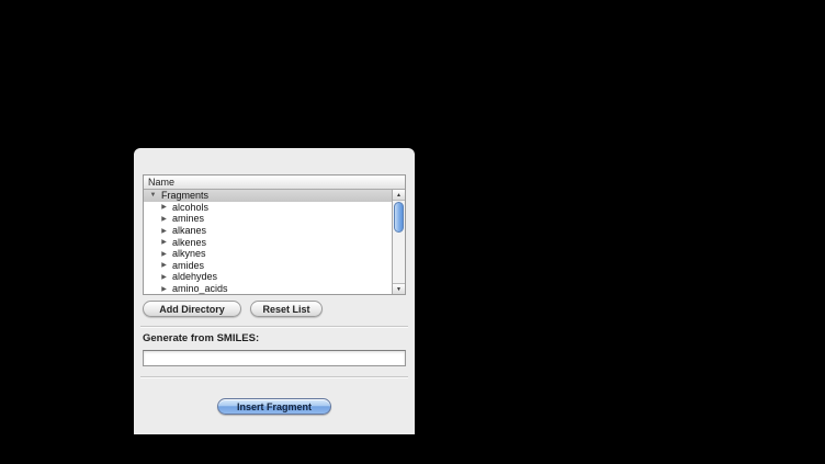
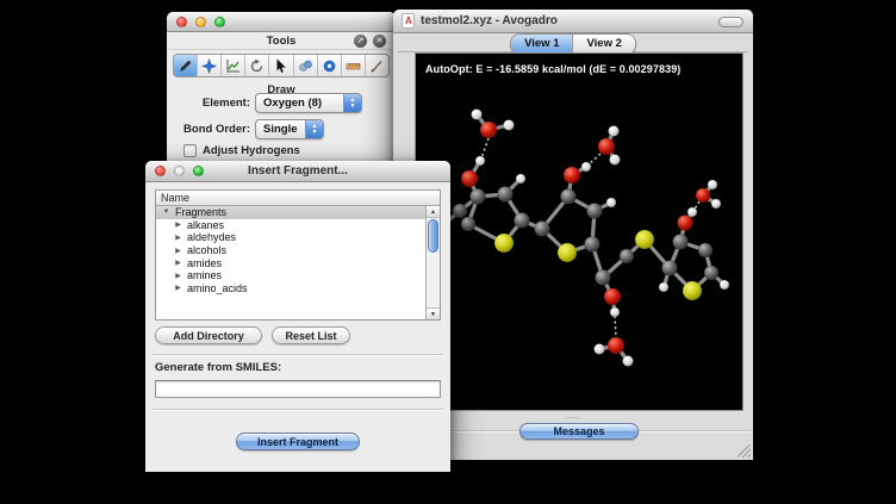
+ Tools
+ Draw
+ Element:
+ Oxygen (8)
+ Bond Order:
+ Single
+ Adjust Hydrogens
+ testmol2.xyz - Avogadro
+ View 1
+ View 2
+ AutoOpt: E = -16.5859 kcal/mol (dE = 0.00297839)
+ Messages
+ Insert Fragment...
  Name
  Fragments
- alcohols
+ alkanes
- amines
+ aldehydes
- alkanes
+ alcohols
- alkenes
- alkynes
  amides
- aldehydes
+ amines
  amino_acids
  Add Directory
  Reset List
  Generate from SMILES:
  Insert Fragment
